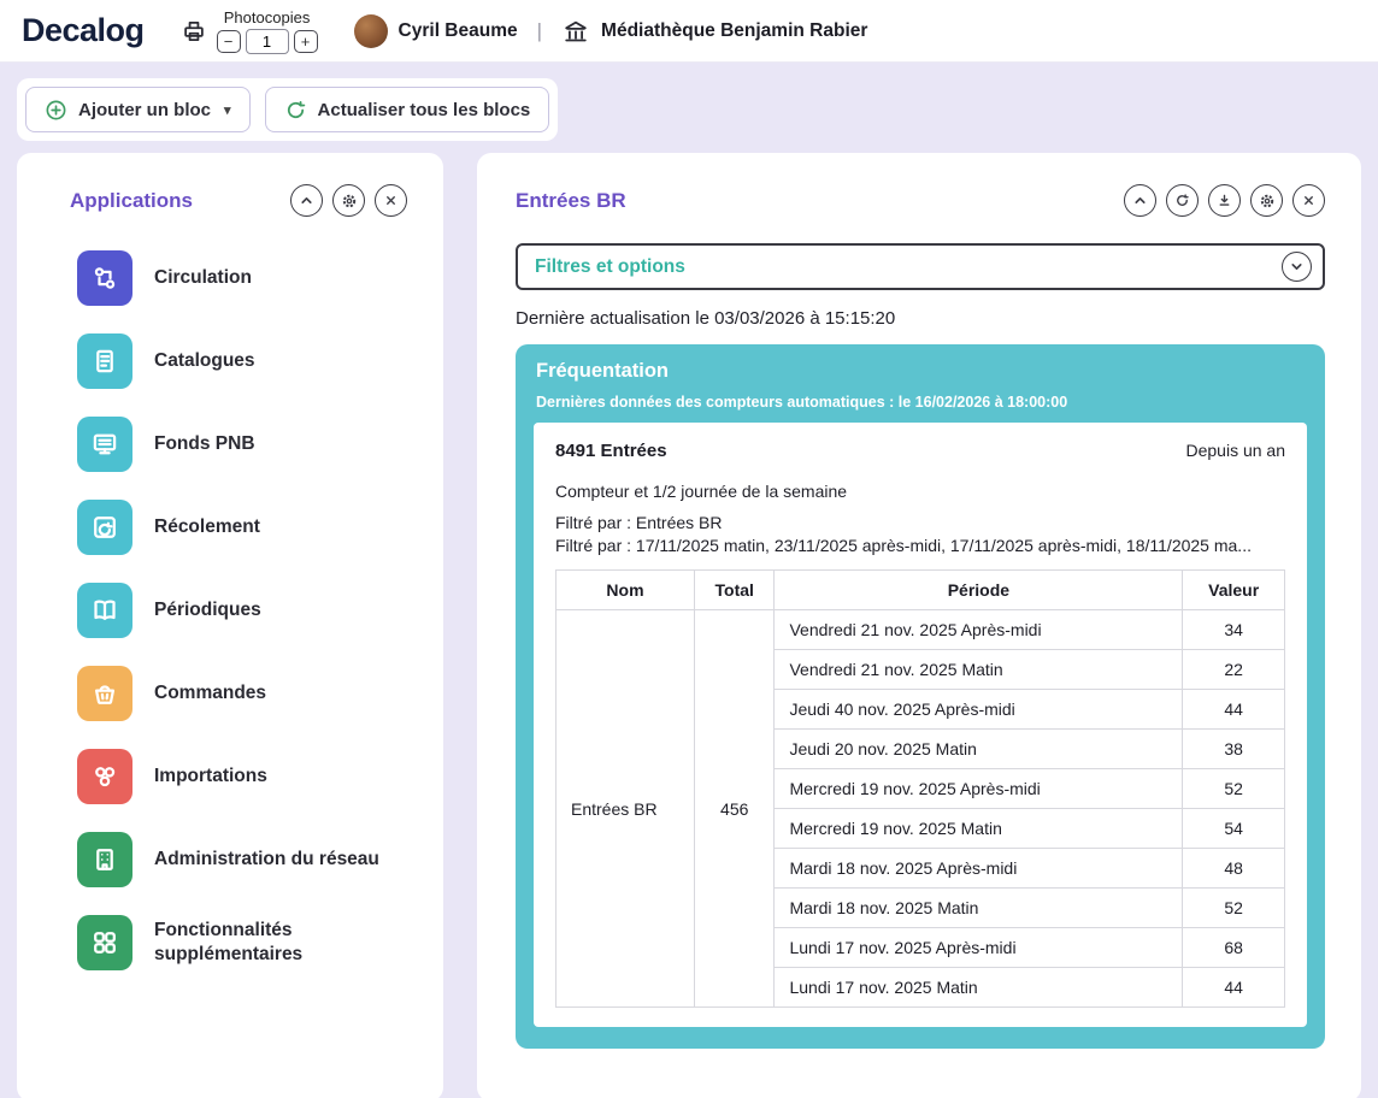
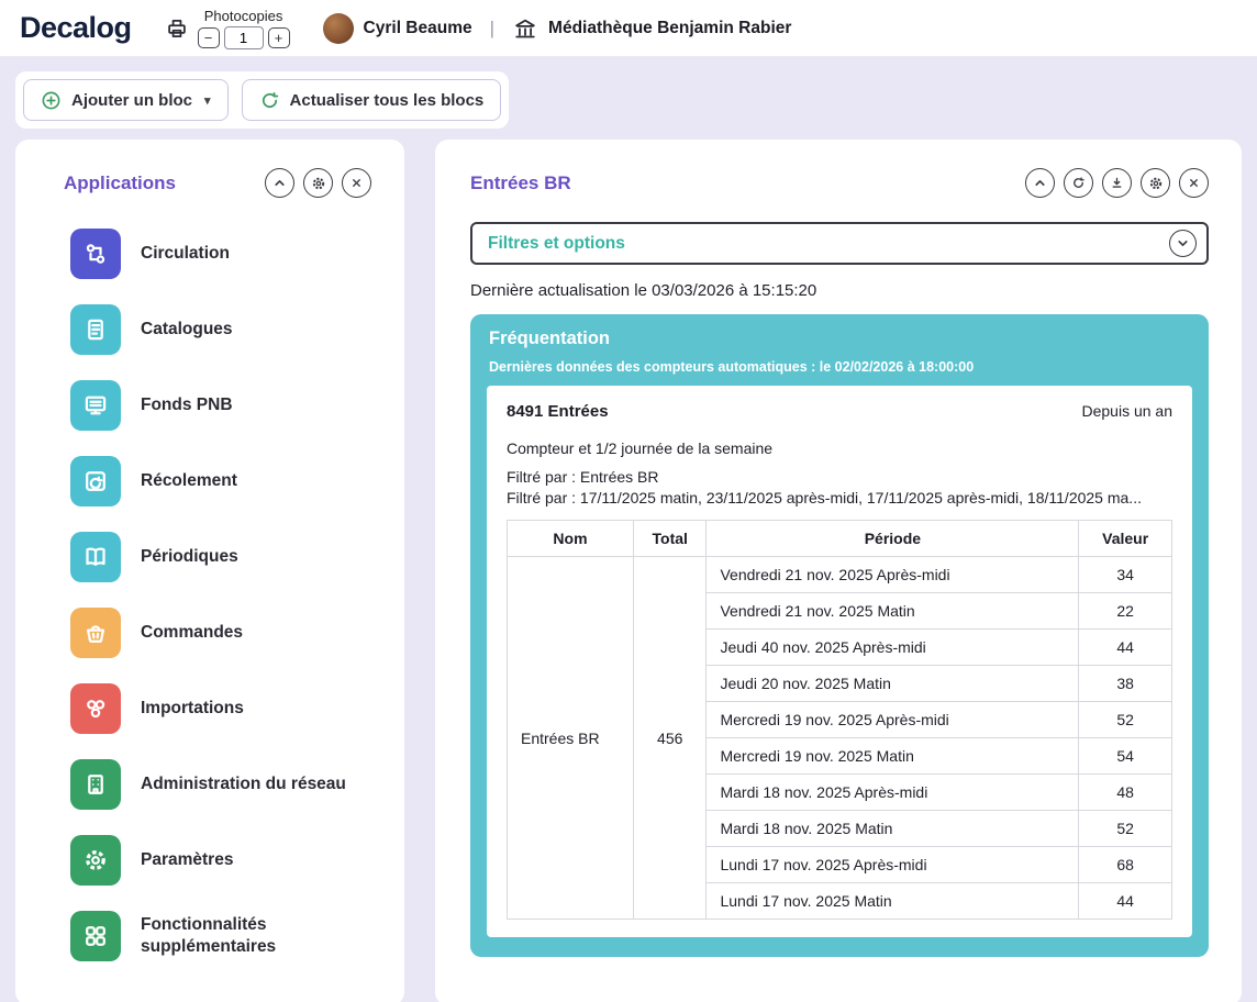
  Decalog
  Photocopies
  −
  1
  +
  Cyril Beaume
  |
  Médiathèque Benjamin Rabier
  Ajouter un bloc
  ▾
  Actualiser tous les blocs
  Applications
  Circulation
  Catalogues
  Fonds PNB
  Récolement
  Périodiques
  Commandes
  Importations
  Administration du réseau
+ Paramètres
  Fonctionnalités supplémentaires
  Entrées BR
  Filtres et options
  Dernière actualisation le 03/03/2026 à 15:15:20
  Fréquentation
- Dernières données des compteurs automatiques : le 16/02/2026 à 18:00:00
+ Dernières données des compteurs automatiques : le 02/02/2026 à 18:00:00
  8491 Entrées
  Depuis un an
  Compteur et 1/2 journée de la semaine
  Filtré par : Entrées BR
  Filtré par : 17/11/2025 matin, 23/11/2025 après-midi, 17/11/2025 après-midi, 18/11/2025 ma...
  Nom	Total	Période	Valeur
  Entrées BR	456	Vendredi 21 nov. 2025 Après-midi	34
  Vendredi 21 nov. 2025 Matin	22
  Jeudi 40 nov. 2025 Après-midi	44
  Jeudi 20 nov. 2025 Matin	38
  Mercredi 19 nov. 2025 Après-midi	52
  Mercredi 19 nov. 2025 Matin	54
  Mardi 18 nov. 2025 Après-midi	48
  Mardi 18 nov. 2025 Matin	52
  Lundi 17 nov. 2025 Après-midi	68
  Lundi 17 nov. 2025 Matin	44
